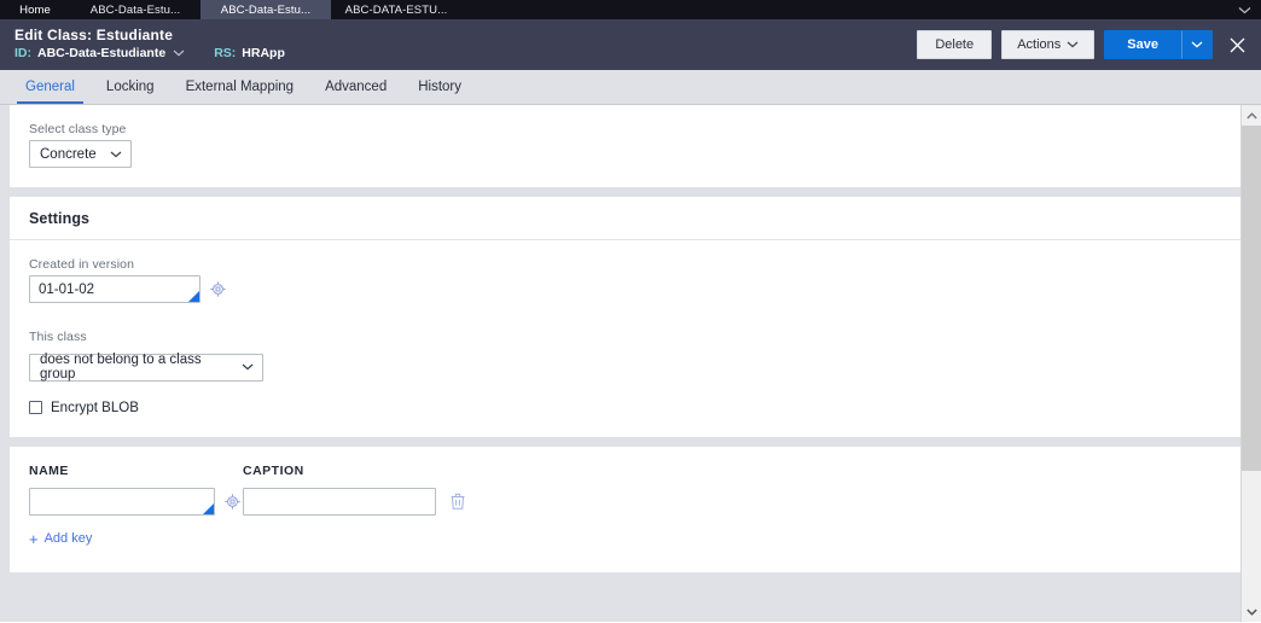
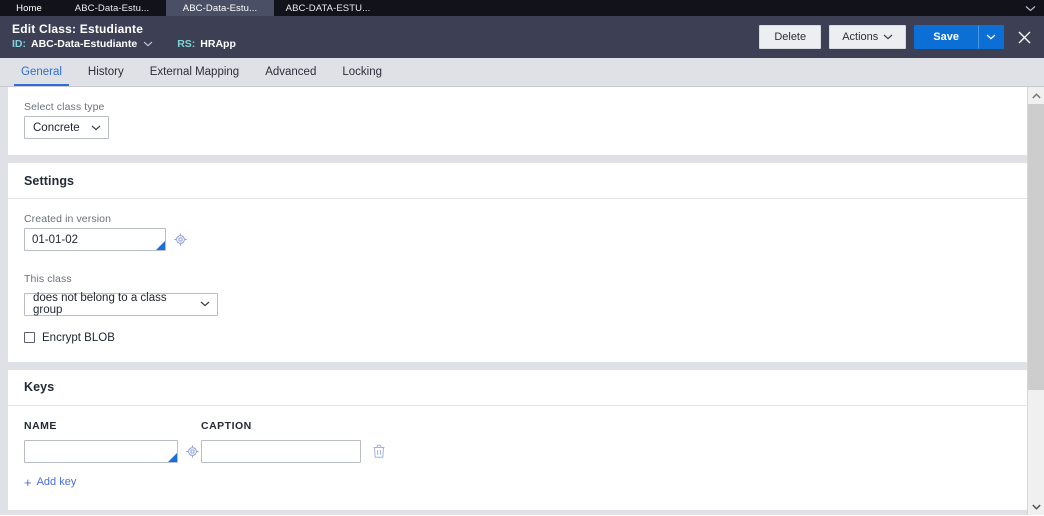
  Home
  ABC-Data-Estu...
  ABC-Data-Estu...
  ABC-DATA-ESTU...
  Edit Class: Estudiante
  ID:
  ABC-Data-Estudiante
  RS:
  HRApp
  Delete
  Actions
  Save
  General
- Locking
+ History
  External Mapping
  Advanced
- History
+ Locking
  Select class type
  Concrete
  Settings
  Created in version
  01-01-02
  This class
  does not belong to a class group
  Encrypt BLOB
+ Keys
  NAME
  CAPTION
  +
  Add key
